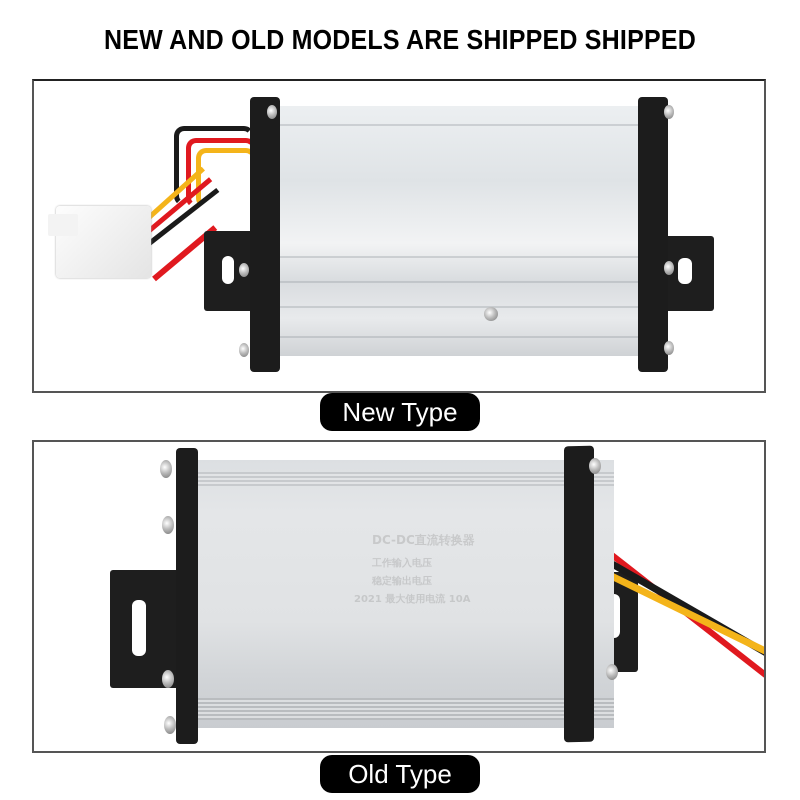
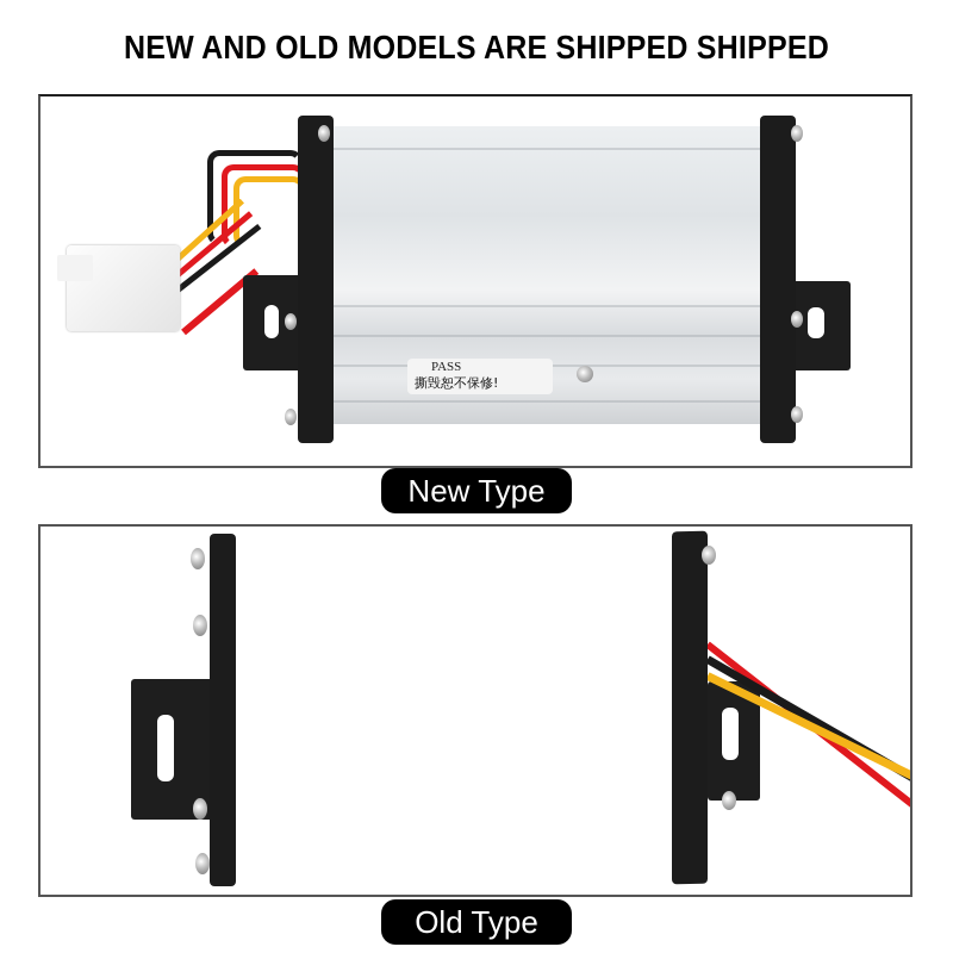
  NEW AND OLD MODELS ARE SHIPPED SHIPPED
+ PASS
+ 撕毁恕不保修!
  New Type
- DC-DC直流转换器
- 工作输入电压
- 稳定输出电压
- 2021 最大使用电流 10A
  Old Type
